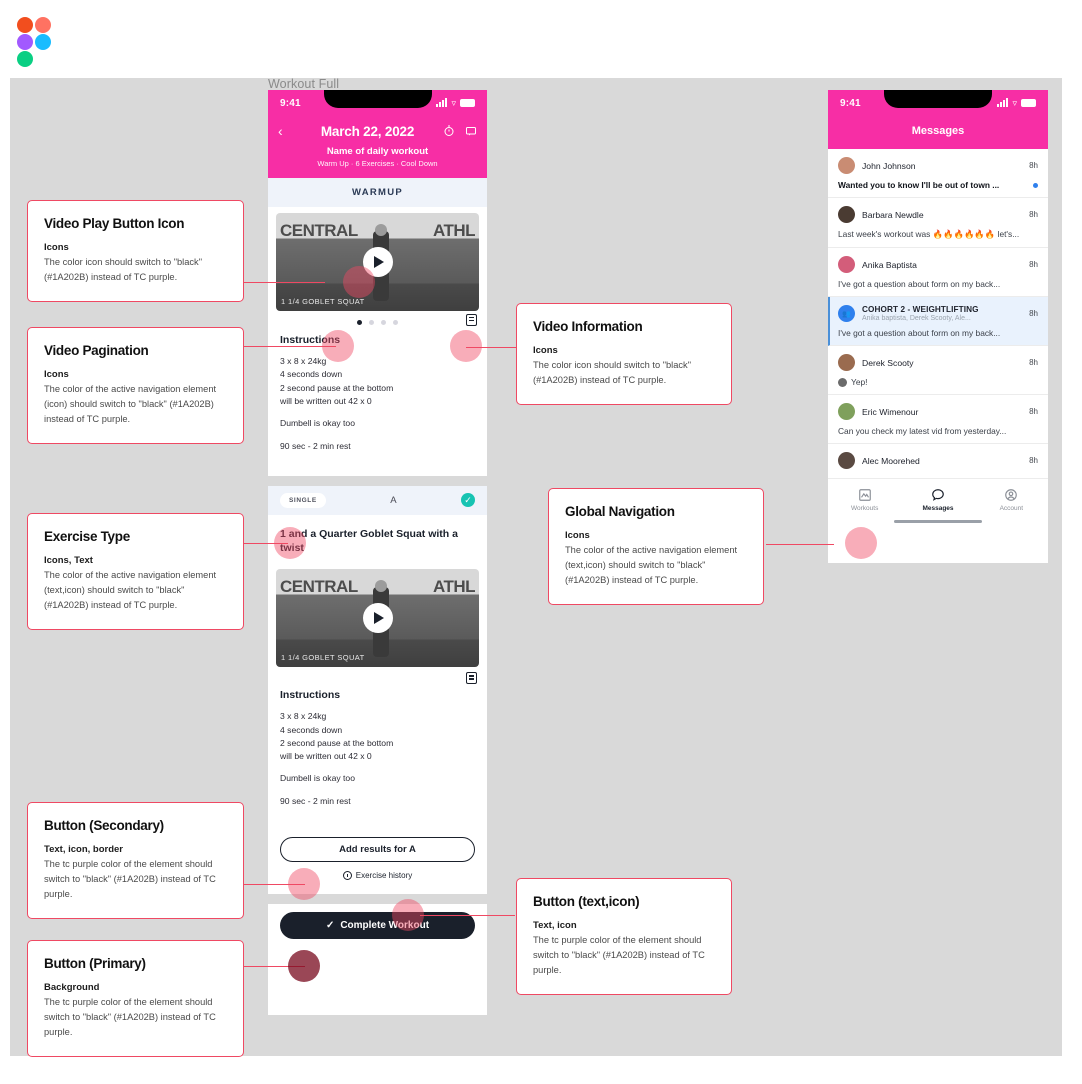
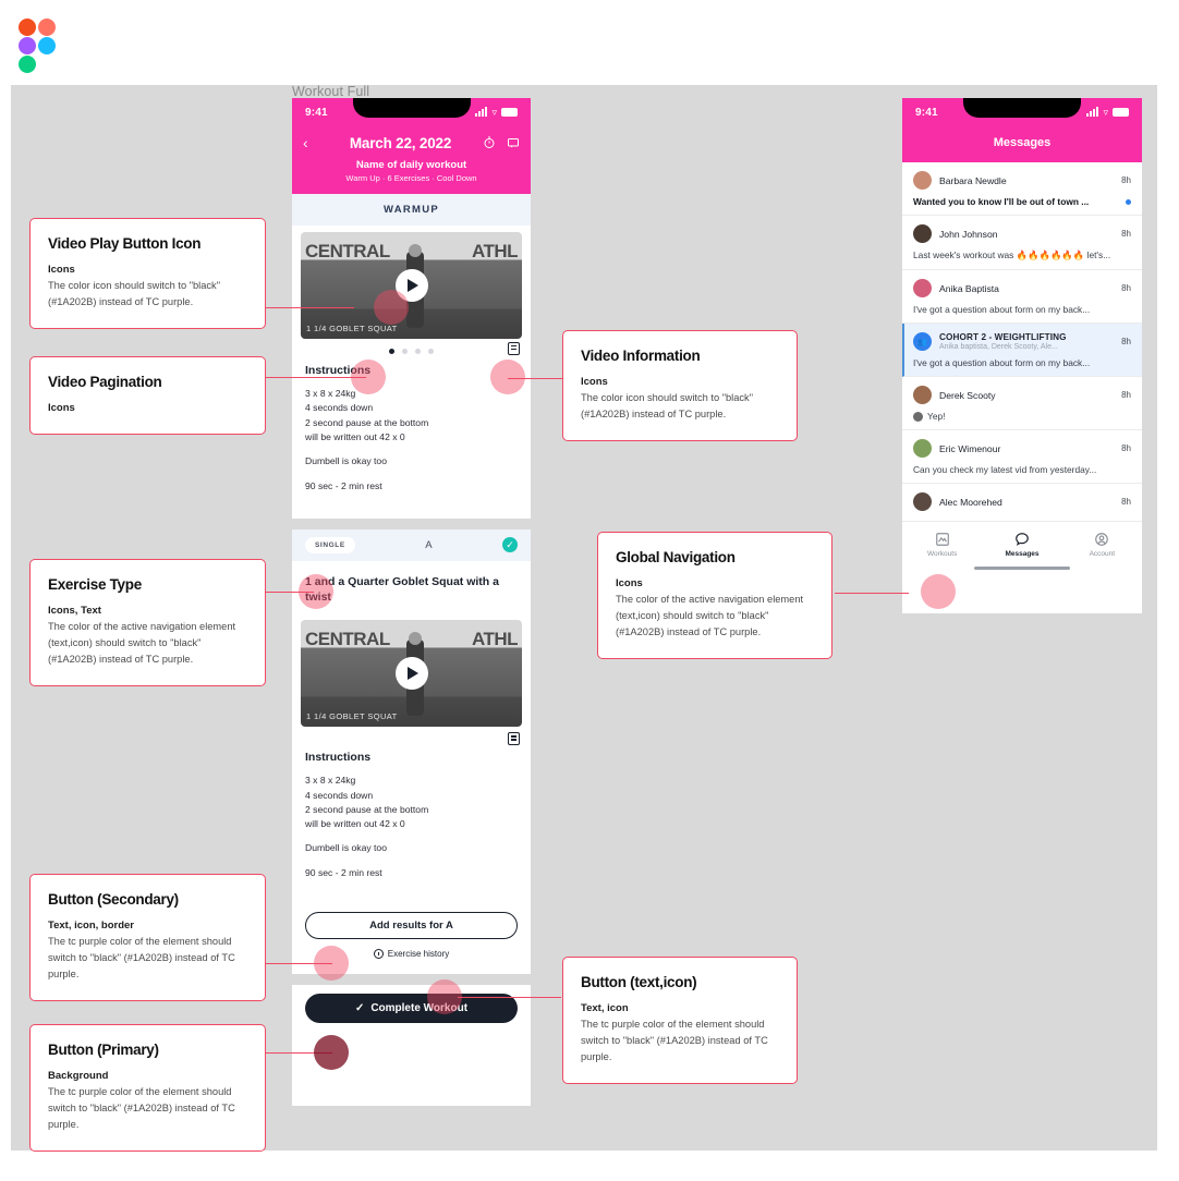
  Workout Full
  9:41
  ▿
  ‹
  March 22, 2022
  Name of daily workout
  Warm Up · 6 Exercises · Cool Down
  WARMUP
  CENTRAL
  ATHL
  1 1/4 GOBLET SQUAT
  Instructions
  3 x 8 x 24kg
  4 seconds down
  2 second pause at the bottom
  will be written out 42 x 0
  Dumbell is okay too
  90 sec - 2 min rest
  A
  ✓
  1 and a Quarter Goblet Squat with a twist
  CENTRAL
  ATHL
  1 1/4 GOBLET SQUAT
  Instructions
  3 x 8 x 24kg
  4 seconds down
  2 second pause at the bottom
  will be written out 42 x 0
  Dumbell is okay too
  90 sec - 2 min rest
  Add results for A
  Exercise history
  ✓
  Complete Workout
  9:41
  ▿
  Messages
- John Johnson
+ Barbara Newdle
  8h
  Wanted you to know I'll be out of town ...
- Barbara Newdle
+ John Johnson
  8h
  Last week's workout was 🔥🔥🔥🔥🔥🔥 let's...
  Anika Baptista
  8h
  I've got a question about form on my back...
  COHORT 2 - WEIGHTLIFTING
  8h
  I've got a question about form on my back...
  Derek Scooty
  8h
  Yep!
  Eric Wimenour
  8h
  Can you check my latest vid from yesterday...
  Alec Moorehed
  8h
  Video Play Button Icon
  Icons
  The color icon should switch to "black" (#1A202B) instead of TC purple.
  Video Pagination
  Icons
- The color of the active navigation element (icon) should switch to "black" (#1A202B) instead of TC purple.
  Exercise Type
  Icons, Text
  The color of the active navigation element (text,icon) should switch to "black" (#1A202B) instead of TC purple.
  Button (Secondary)
  Text, icon, border
  The tc purple color of the element should switch to "black" (#1A202B) instead of TC purple.
  Button (Primary)
  Background
  The tc purple color of the element should switch to "black" (#1A202B) instead of TC purple.
  Video Information
  Icons
  The color icon should switch to "black" (#1A202B) instead of TC purple.
  Global Navigation
  Icons
  The color of the active navigation element (text,icon) should switch to "black" (#1A202B) instead of TC purple.
  Button (text,icon)
  Text, icon
  The tc purple color of the element should switch to "black" (#1A202B) instead of TC purple.
